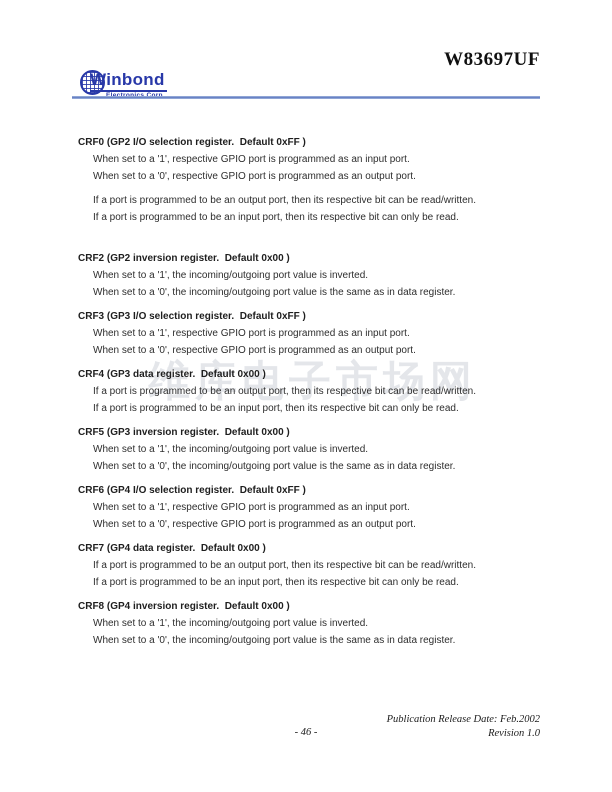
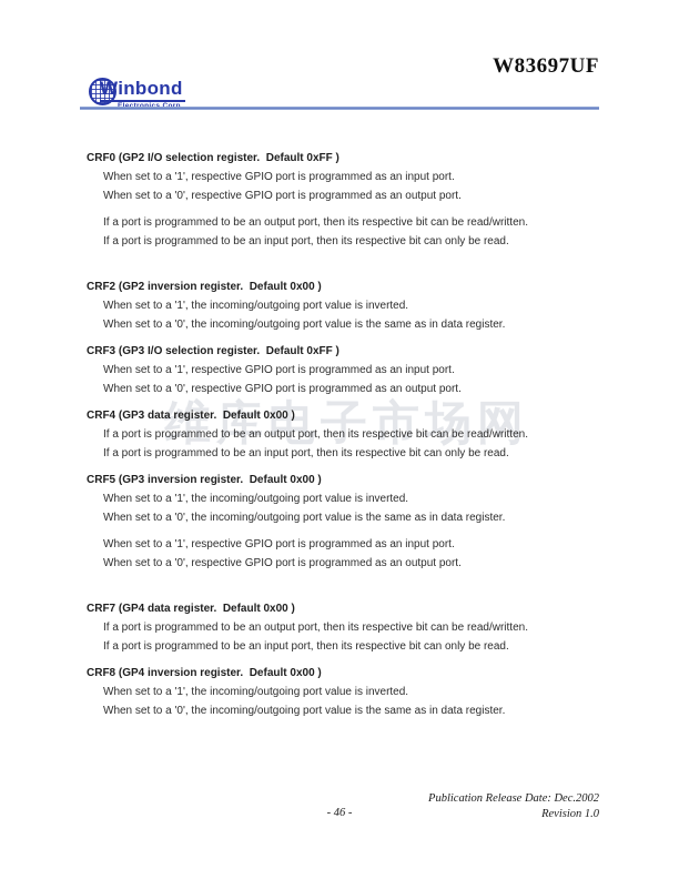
  W83697UF
  Winbond
  维库电子市场网
  CRF0 (GP2 I/O selection register. Default 0xFF )
  When set to a '1', respective GPIO port is programmed as an input port.
  When set to a '0', respective GPIO port is programmed as an output port.
  If a port is programmed to be an output port, then its respective bit can be read/written.
  If a port is programmed to be an input port, then its respective bit can only be read.
  CRF2 (GP2 inversion register. Default 0x00 )
  When set to a '1', the incoming/outgoing port value is inverted.
  When set to a '0', the incoming/outgoing port value is the same as in data register.
  CRF3 (GP3 I/O selection register. Default 0xFF )
  When set to a '1', respective GPIO port is programmed as an input port.
  When set to a '0', respective GPIO port is programmed as an output port.
  CRF4 (GP3 data register. Default 0x00 )
  If a port is programmed to be an output port, then its respective bit can be read/written.
  If a port is programmed to be an input port, then its respective bit can only be read.
  CRF5 (GP3 inversion register. Default 0x00 )
  When set to a '1', the incoming/outgoing port value is inverted.
  When set to a '0', the incoming/outgoing port value is the same as in data register.
- CRF6 (GP4 I/O selection register. Default 0xFF )
  When set to a '1', respective GPIO port is programmed as an input port.
  When set to a '0', respective GPIO port is programmed as an output port.
  CRF7 (GP4 data register. Default 0x00 )
  If a port is programmed to be an output port, then its respective bit can be read/written.
  If a port is programmed to be an input port, then its respective bit can only be read.
  CRF8 (GP4 inversion register. Default 0x00 )
  When set to a '1', the incoming/outgoing port value is inverted.
  When set to a '0', the incoming/outgoing port value is the same as in data register.
- Publication Release Date: Feb.2002
+ Publication Release Date: Dec.2002
  Revision 1.0
  - 46 -
